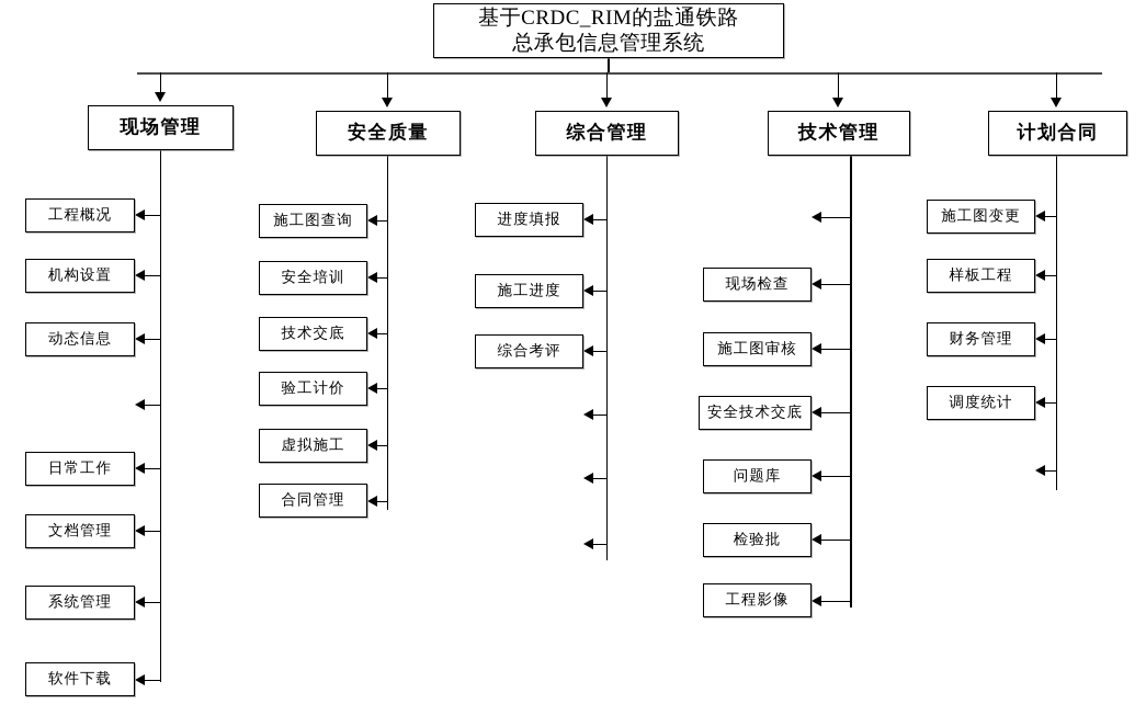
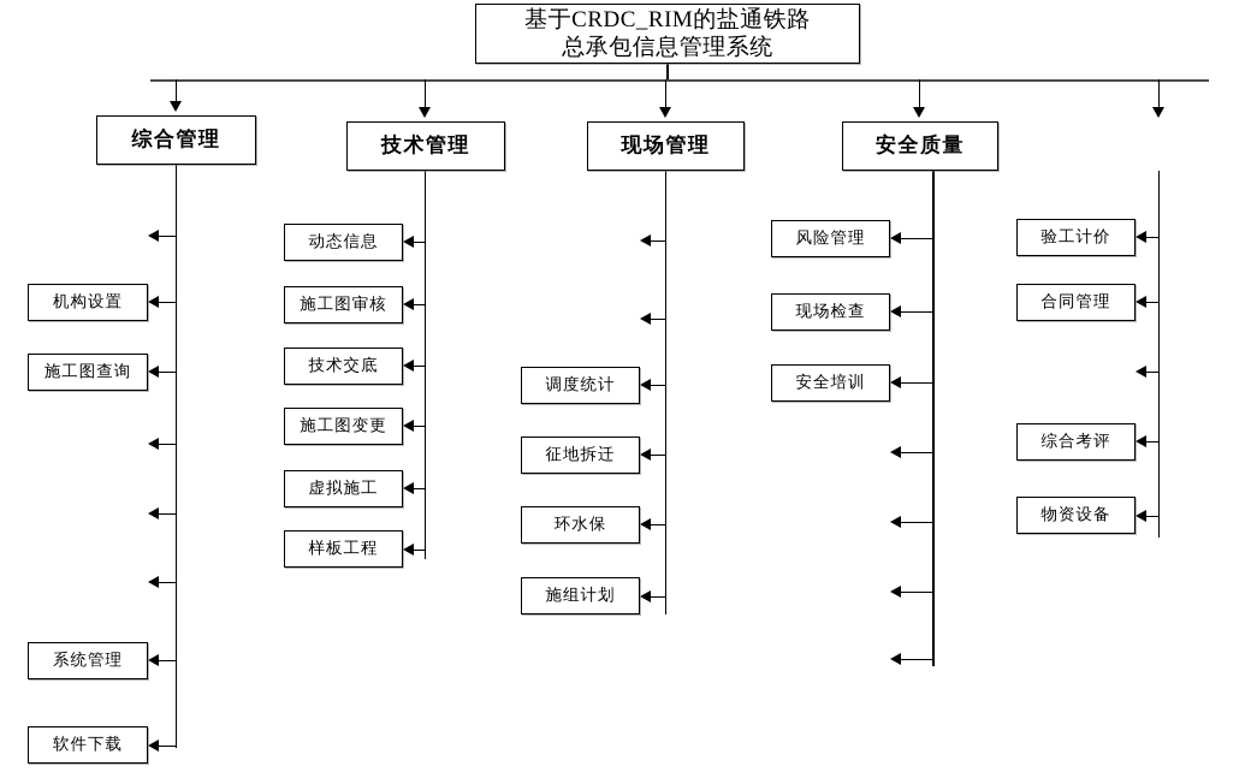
  基于CRDC_RIM的盐通铁路
  总承包信息管理系统
- 现场管理
+ 综合管理
- 安全质量
+ 技术管理
- 综合管理
+ 现场管理
- 技术管理
+ 安全质量
- 计划合同
- 工程概况
  机构设置
- 动态信息
+ 施工图查询
- 日常工作
- 文档管理
  系统管理
  软件下载
- 施工图查询
+ 动态信息
- 安全培训
+ 施工图审核
  技术交底
- 验工计价
+ 施工图变更
  虚拟施工
- 合同管理
+ 样板工程
- 进度填报
- 施工进度
- 综合考评
+ 调度统计
+ 征地拆迁
+ 环水保
+ 施组计划
+ 风险管理
  现场检查
- 施工图审核
+ 安全培训
- 安全技术交底
- 问题库
- 检验批
- 工程影像
- 施工图变更
+ 验工计价
- 样板工程
+ 合同管理
- 财务管理
- 调度统计
+ 综合考评
+ 物资设备
